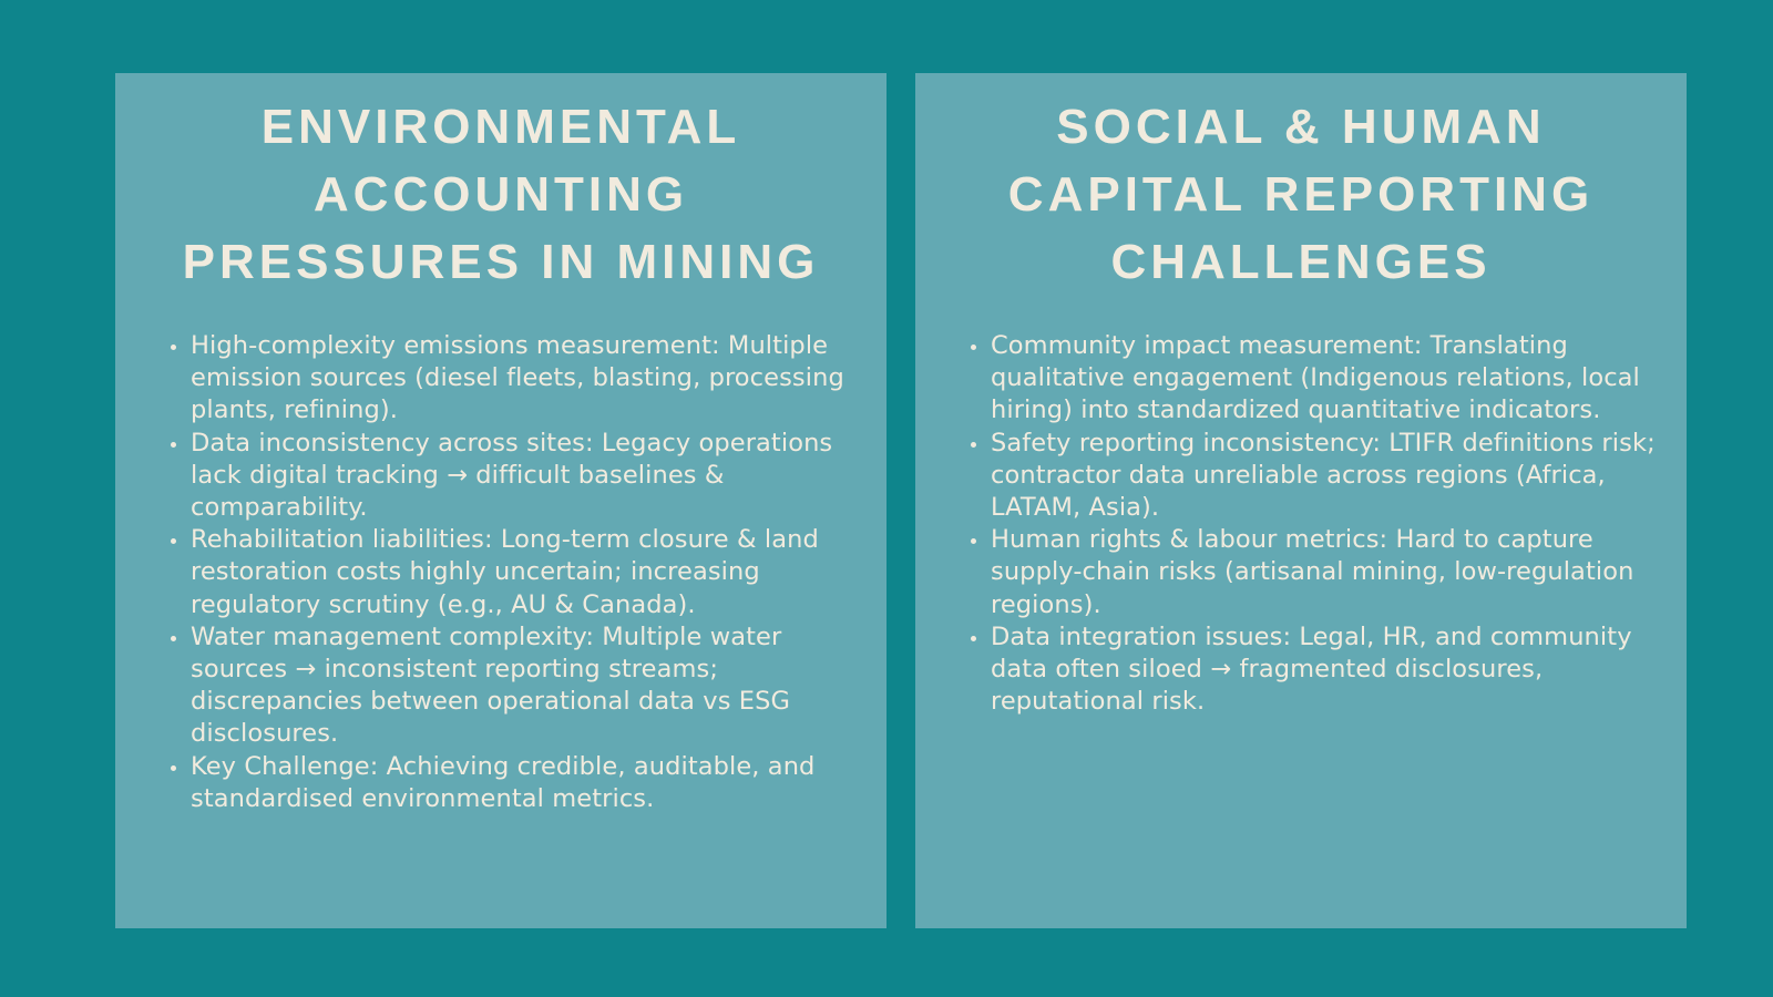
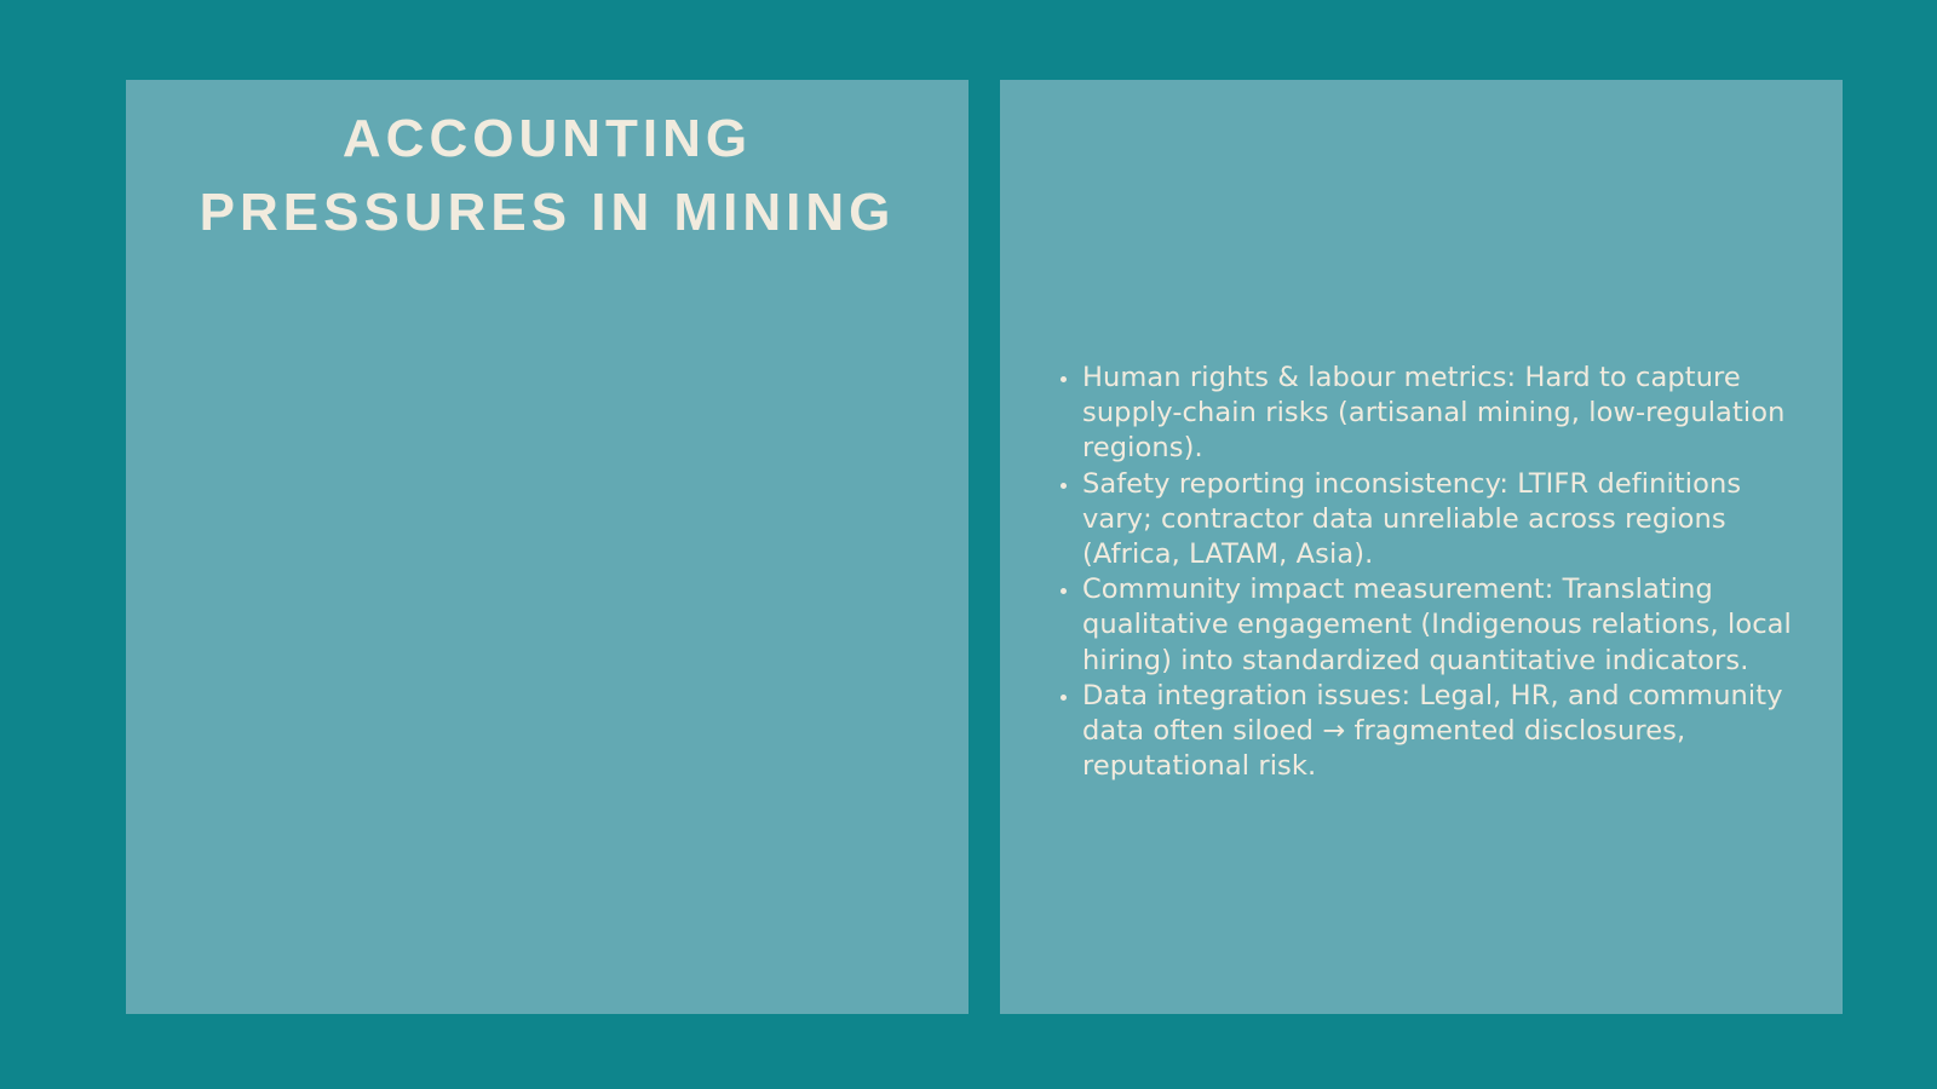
- ENVIRONMENTAL
  ACCOUNTING
  PRESSURES IN MINING
- High-complexity emissions measurement: Multiple emission sources (diesel fleets, blasting, processing plants, refining).
- Data inconsistency across sites: Legacy operations lack digital tracking → difficult baselines & comparability.
- Rehabilitation liabilities: Long-term closure & land restoration costs highly uncertain; increasing regulatory scrutiny (e.g., AU & Canada).
- Water management complexity: Multiple water sources → inconsistent reporting streams; discrepancies between operational data vs ESG disclosures.
- Key Challenge: Achieving credible, auditable, and standardised environmental metrics.
- SOCIAL & HUMAN
- CAPITAL REPORTING
- CHALLENGES
- Community impact measurement: Translating qualitative engagement (Indigenous relations, local hiring) into standardized quantitative indicators.
+ Human rights & labour metrics: Hard to capture supply-chain risks (artisanal mining, low-regulation regions).
- Safety reporting inconsistency: LTIFR definitions risk; contractor data unreliable across regions (Africa, LATAM, Asia).
+ Safety reporting inconsistency: LTIFR definitions vary; contractor data unreliable across regions (Africa, LATAM, Asia).
- Human rights & labour metrics: Hard to capture supply-chain risks (artisanal mining, low-regulation regions).
+ Community impact measurement: Translating qualitative engagement (Indigenous relations, local hiring) into standardized quantitative indicators.
  Data integration issues: Legal, HR, and community data often siloed → fragmented disclosures, reputational risk.
